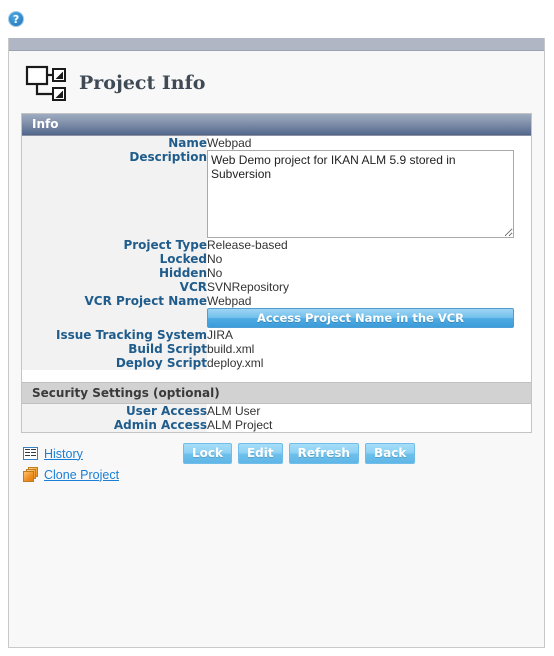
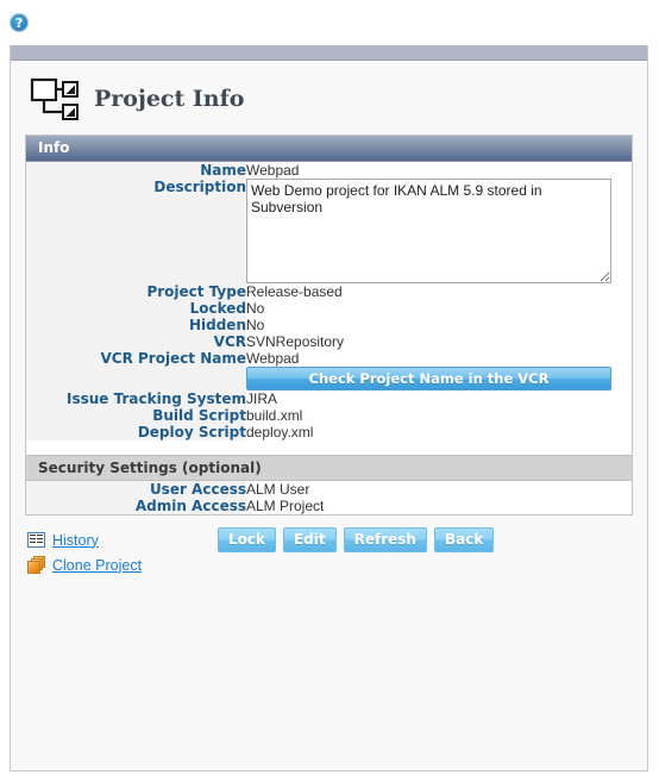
  ?
  Project Info
  Info
  Name	Webpad
  Project Type	Release-based
  Locked	No
  Hidden	No
  VCR	SVNRepository
  VCR Project Name	Webpad
- 	Access Project Name in the VCR
+ 	Check Project Name in the VCR
  Issue Tracking System	JIRA
  Build Script	build.xml
  Deploy Script	deploy.xml
  Security Settings (optional)
  User Access	ALM User
  Admin Access	ALM Project
  History
  Clone Project
  Lock
  Edit
  Refresh
  Back
